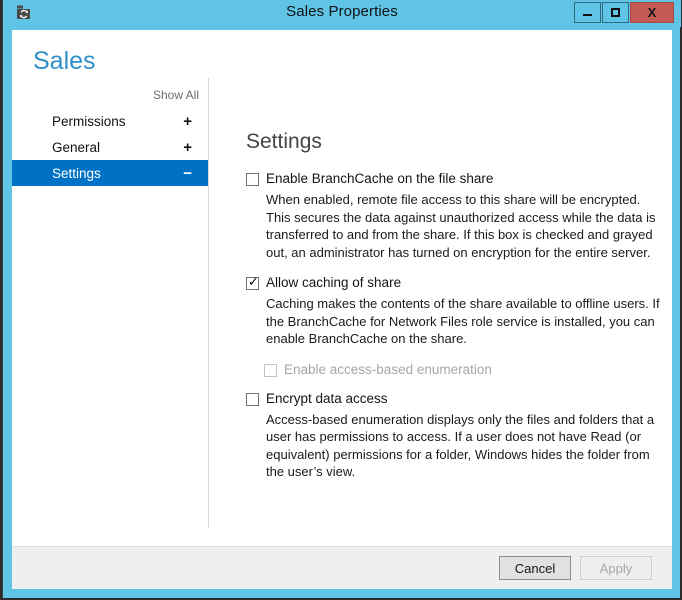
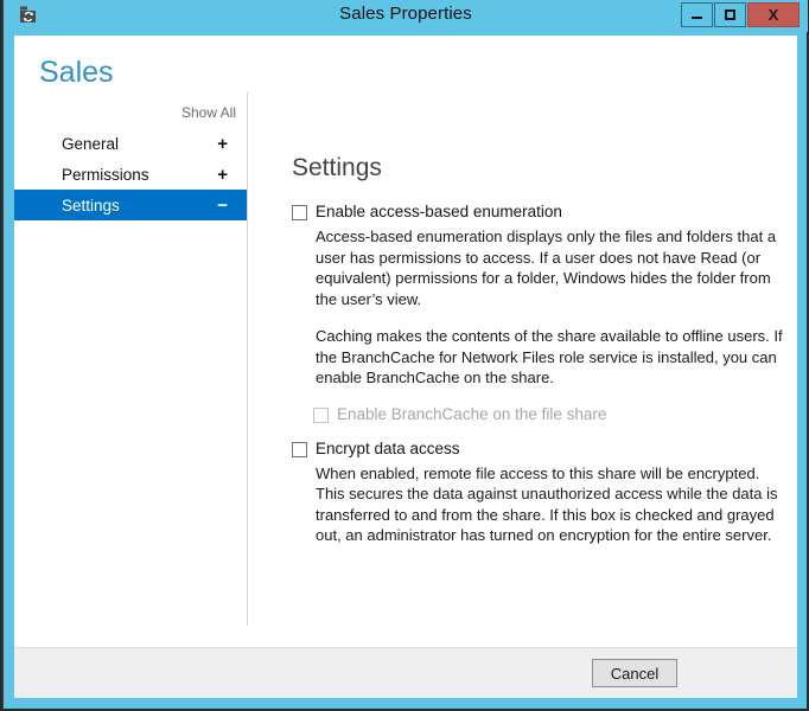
  Sales Properties
  X
  Sales
  Show All
- Permissions
+ General
  +
- General
+ Permissions
  +
  Settings
  −
  Settings
- Enable BranchCache on the file share
+ Enable access-based enumeration
- When enabled, remote file access to this share will be encrypted. This secures the data against unauthorized access while the data is transferred to and from the share. If this box is checked and grayed out, an administrator has turned on encryption for the entire server.
+ Access-based enumeration displays only the files and folders that a user has permissions to access. If a user does not have Read (or equivalent) permissions for a folder, Windows hides the folder from the user’s view.
- ✓
- Allow caching of share
  Caching makes the contents of the share available to offline users. If the BranchCache for Network Files role service is installed, you can enable BranchCache on the share.
- Enable access-based enumeration
+ Enable BranchCache on the file share
  Encrypt data access
- Access-based enumeration displays only the files and folders that a user has permissions to access. If a user does not have Read (or equivalent) permissions for a folder, Windows hides the folder from the user’s view.
+ When enabled, remote file access to this share will be encrypted. This secures the data against unauthorized access while the data is transferred to and from the share. If this box is checked and grayed out, an administrator has turned on encryption for the entire server.
  Cancel
- Apply
